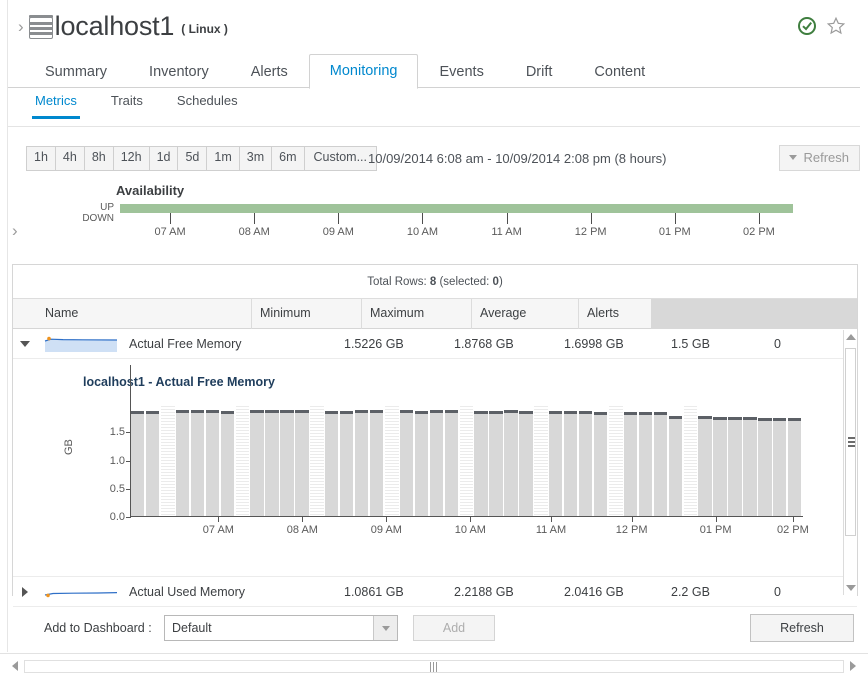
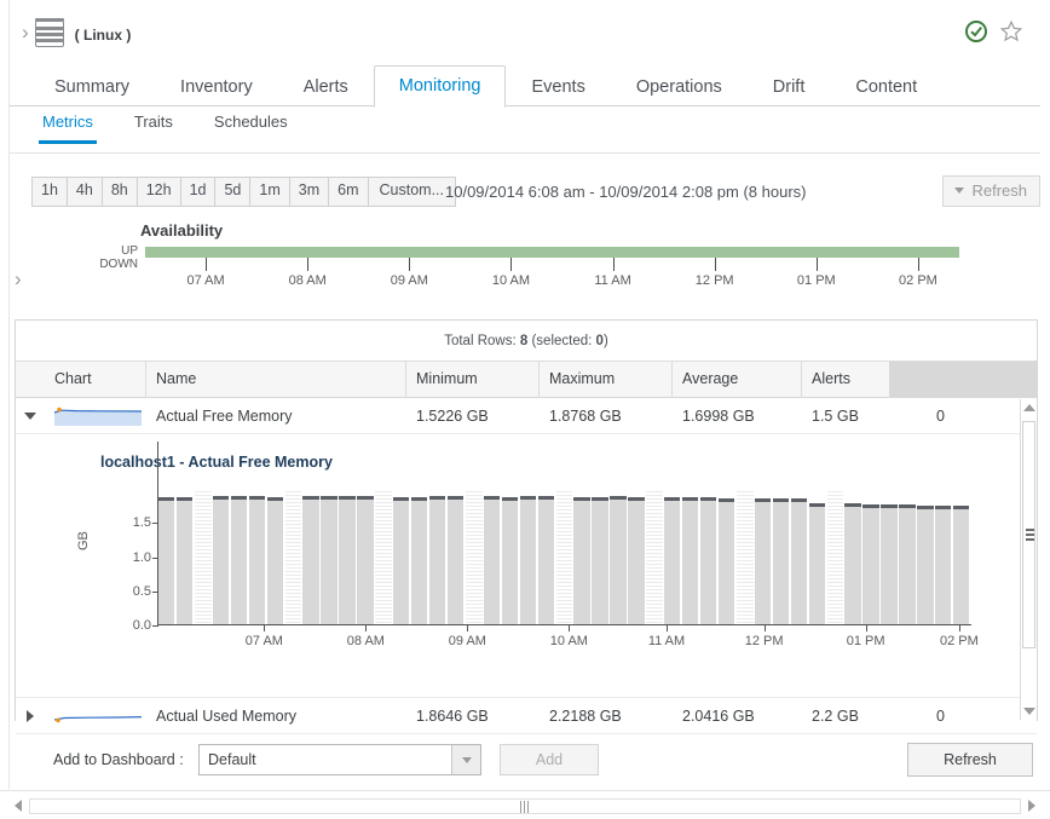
  ›
- localhost1
  ( Linux )
  Summary
  Inventory
  Alerts
  Monitoring
  Events
+ Operations
  Drift
  Content
  Metrics
  Traits
  Schedules
  1h
  4h
  8h
  12h
  1d
  5d
  1m
  3m
  6m
  Custom...
  10/09/2014 6:08 am - 10/09/2014 2:08 pm (8 hours)
  Refresh
  Availability
  UP
  DOWN
  07 AM
  08 AM
  09 AM
  10 AM
  11 AM
  12 PM
  01 PM
  02 PM
  ›
  Total Rows:
  8
  (selected:
  0
  )
+ Chart
  Name
  Minimum
  Maximum
  Average
  Alerts
  Actual Free Memory
  1.5226 GB
  1.8768 GB
  1.6998 GB
  1.5 GB
  0
  localhot1 - Actual Free Memory
  0.0
  0.5
  1.0
  1.5
  07 AM
  08 AM
  09 AM
  10 AM
  11 AM
  12 PM
  01 PM
  02 PM
  Actual Used Memory
- 1.0861 GB
+ 1.8646 GB
  2.2188 GB
  2.0416 GB
  2.2 GB
  0
  Add to Dashboard :
  Default
  Add
  Refresh
